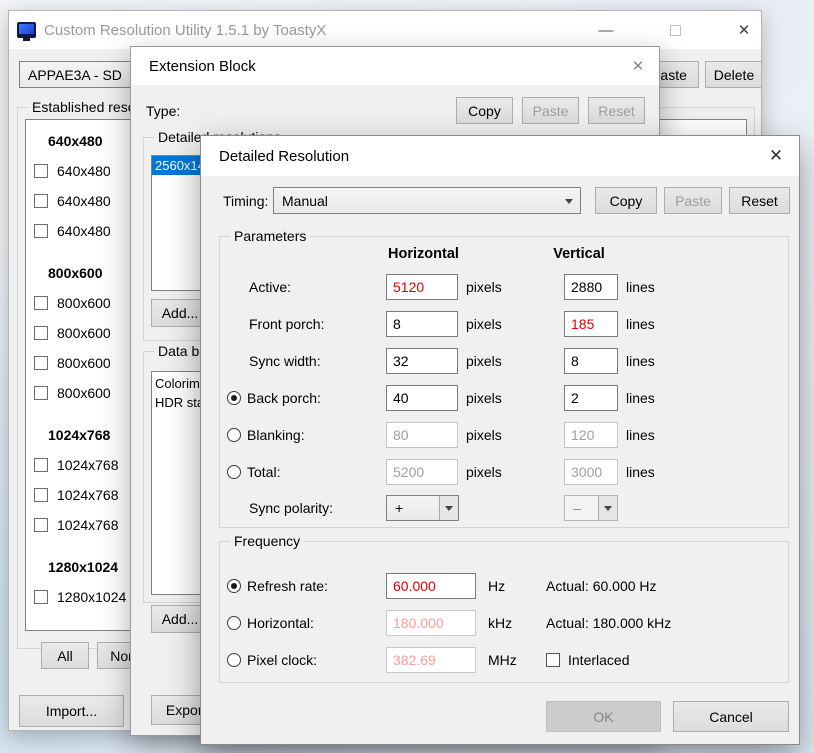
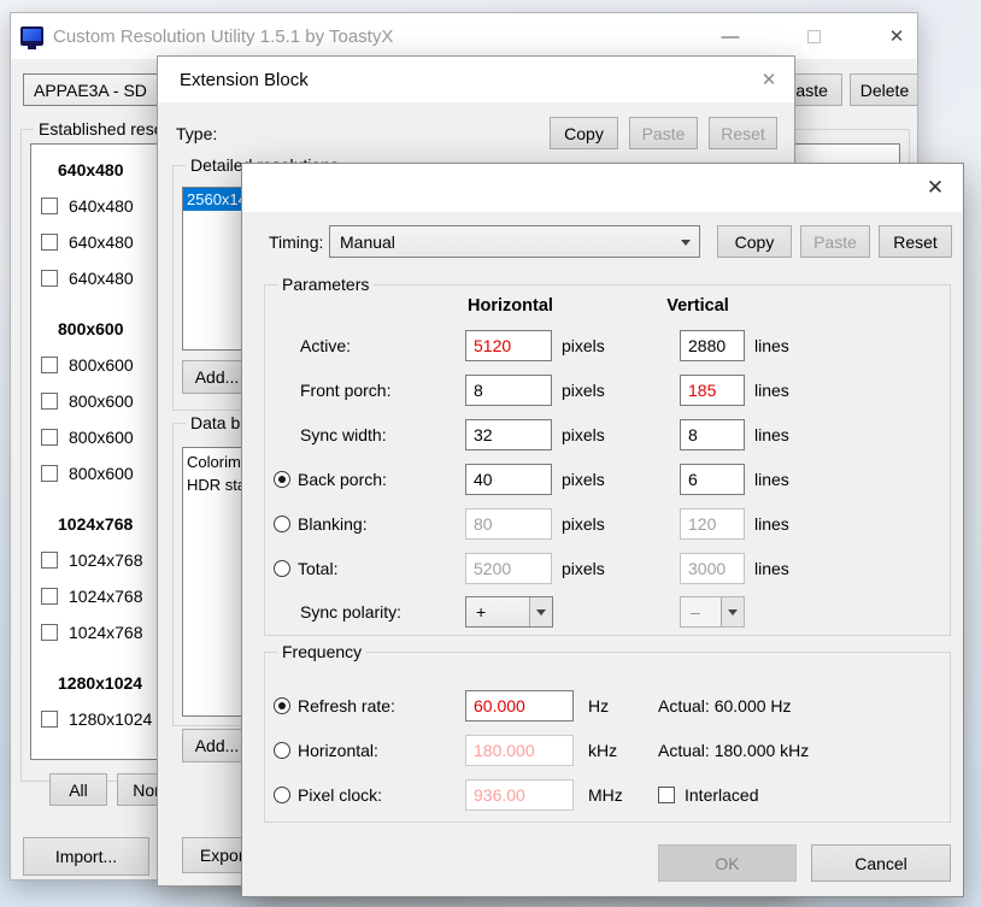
  Custom Resolution Utility 1.5.1 by ToastyX
  —
  ✕
  APPAE3A - SD
  aste
  Delete
  640x480
  640x480
  640x480
  640x480
  800x600
  800x600
  800x600
  800x600
  800x600
  1024x768
  1024x768
  1024x768
  1024x768
  1280x1024
  1280x1024
  All
  Import...
  Extension Block
  ✕
  Type:
  Copy
  Paste
  Reset
  Add...
  Add...
- Detailed Resolution
  ✕
  Timing:
  Manual
  Copy
  Paste
  Reset
  Parameters
  Horizontal
  Vertical
  Active:
  5120
  pixels
  2880
  lines
  Front porch:
  8
  pixels
  185
  lines
  Sync width:
  32
  pixels
  8
  lines
  Back porch:
  40
  pixels
- 2
+ 6
  lines
  Blanking:
  80
  pixels
  120
  lines
  Total:
  5200
  pixels
  3000
  lines
  Sync polarity:
  +
  –
  Frequency
  Refresh rate:
  60.000
  Hz
  Actual: 60.000 Hz
  Horizontal:
  180.000
  kHz
  Actual: 180.000 kHz
  Pixel clock:
- 382.69
+ 936.00
  MHz
  Interlaced
  OK
  Cancel
